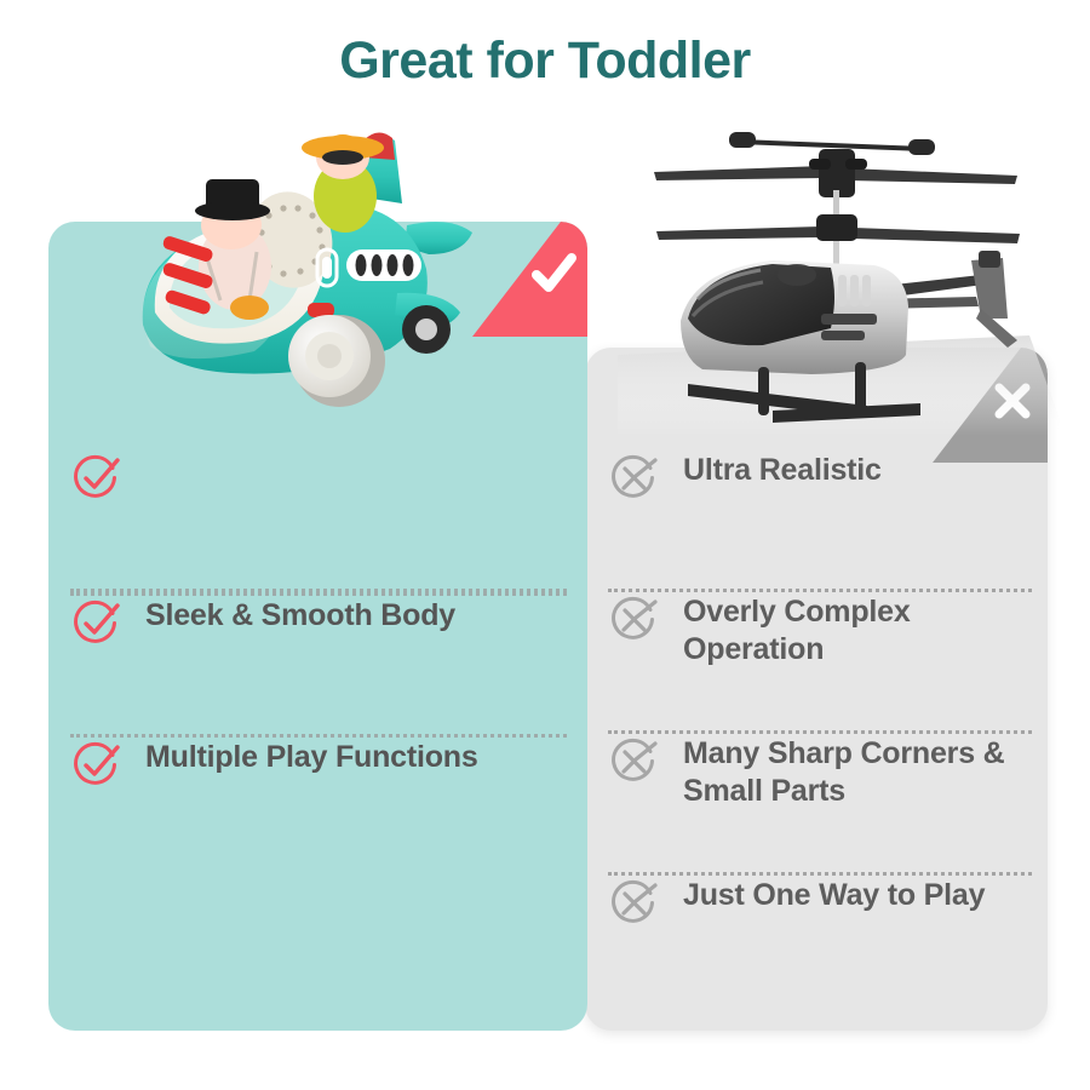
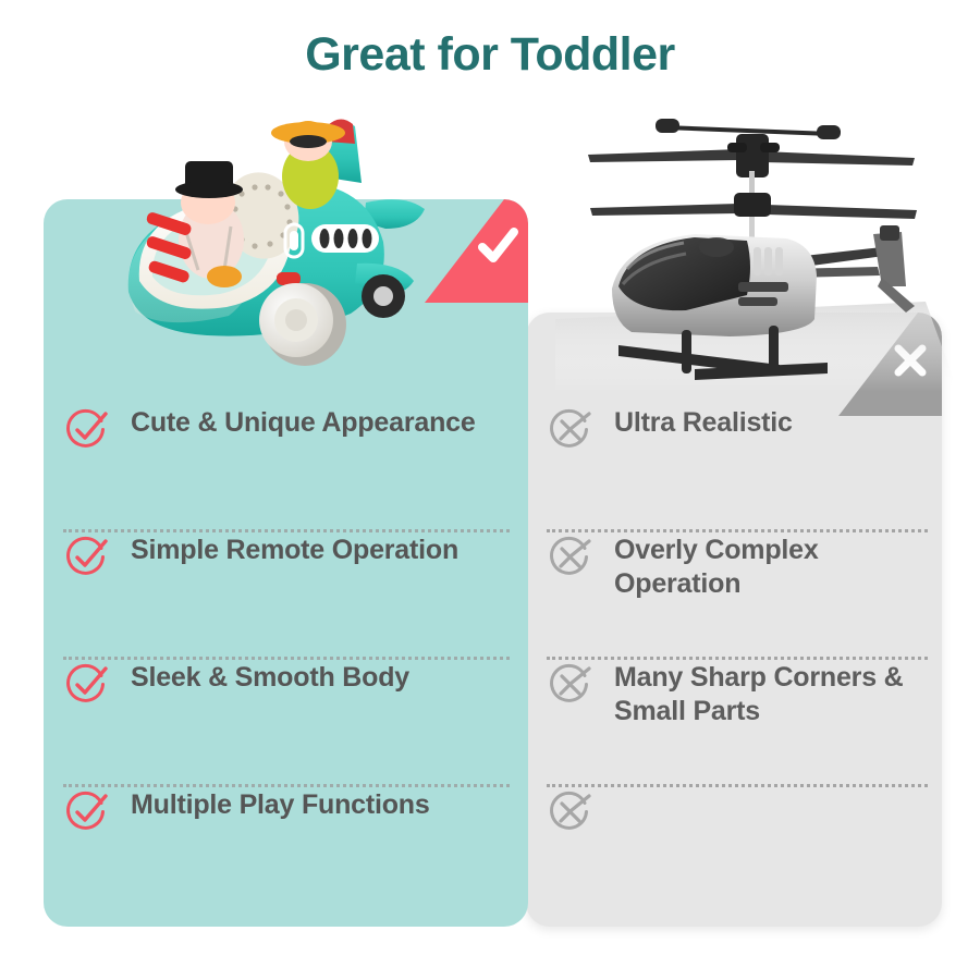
  Great for Toddler
+ Cute & Unique Appearance
+ Simple Remote Operation
  Sleek & Smooth Body
  Multiple Play Functions
  Ultra Realistic
  Overly Complex Operation
  Many Sharp Corners & Small Parts
- Just One Way to Play
